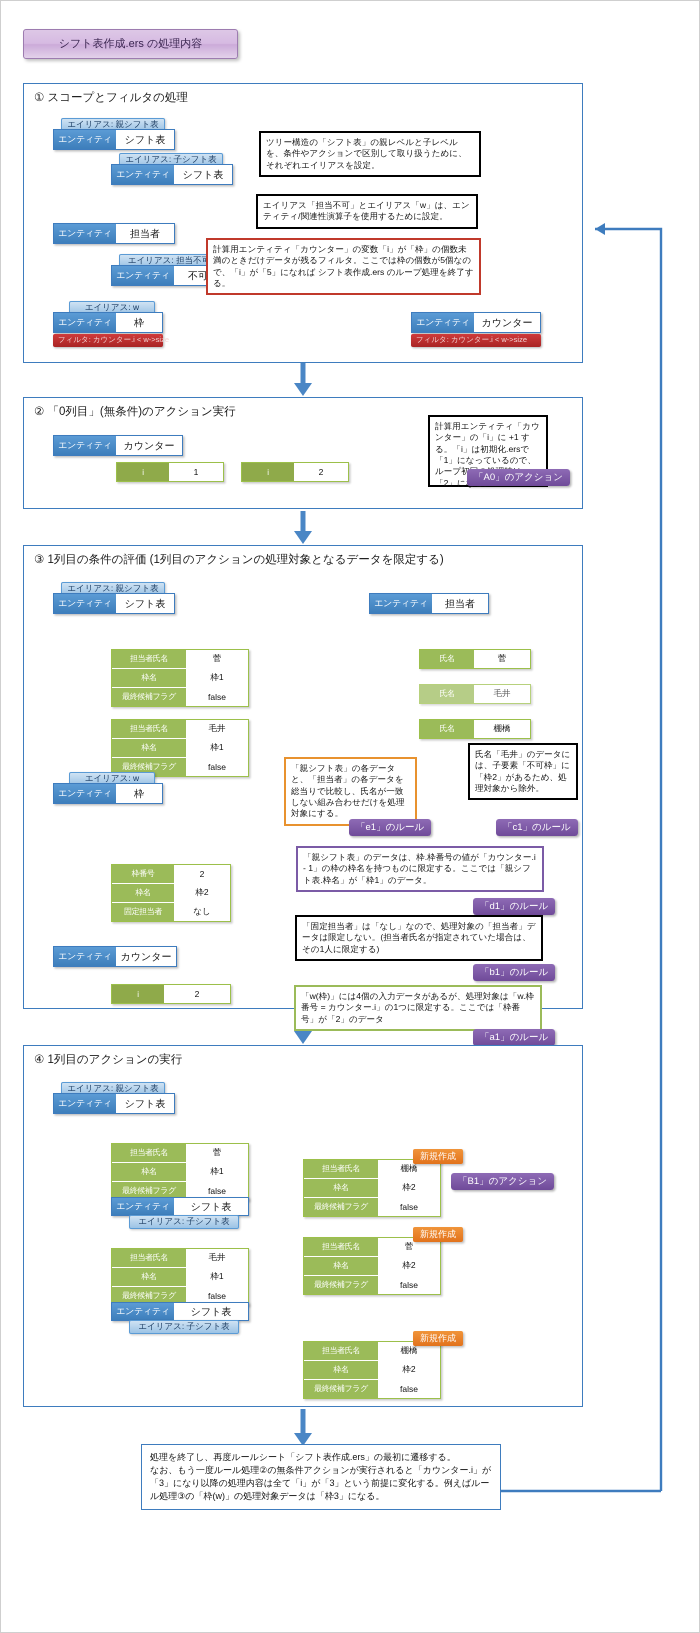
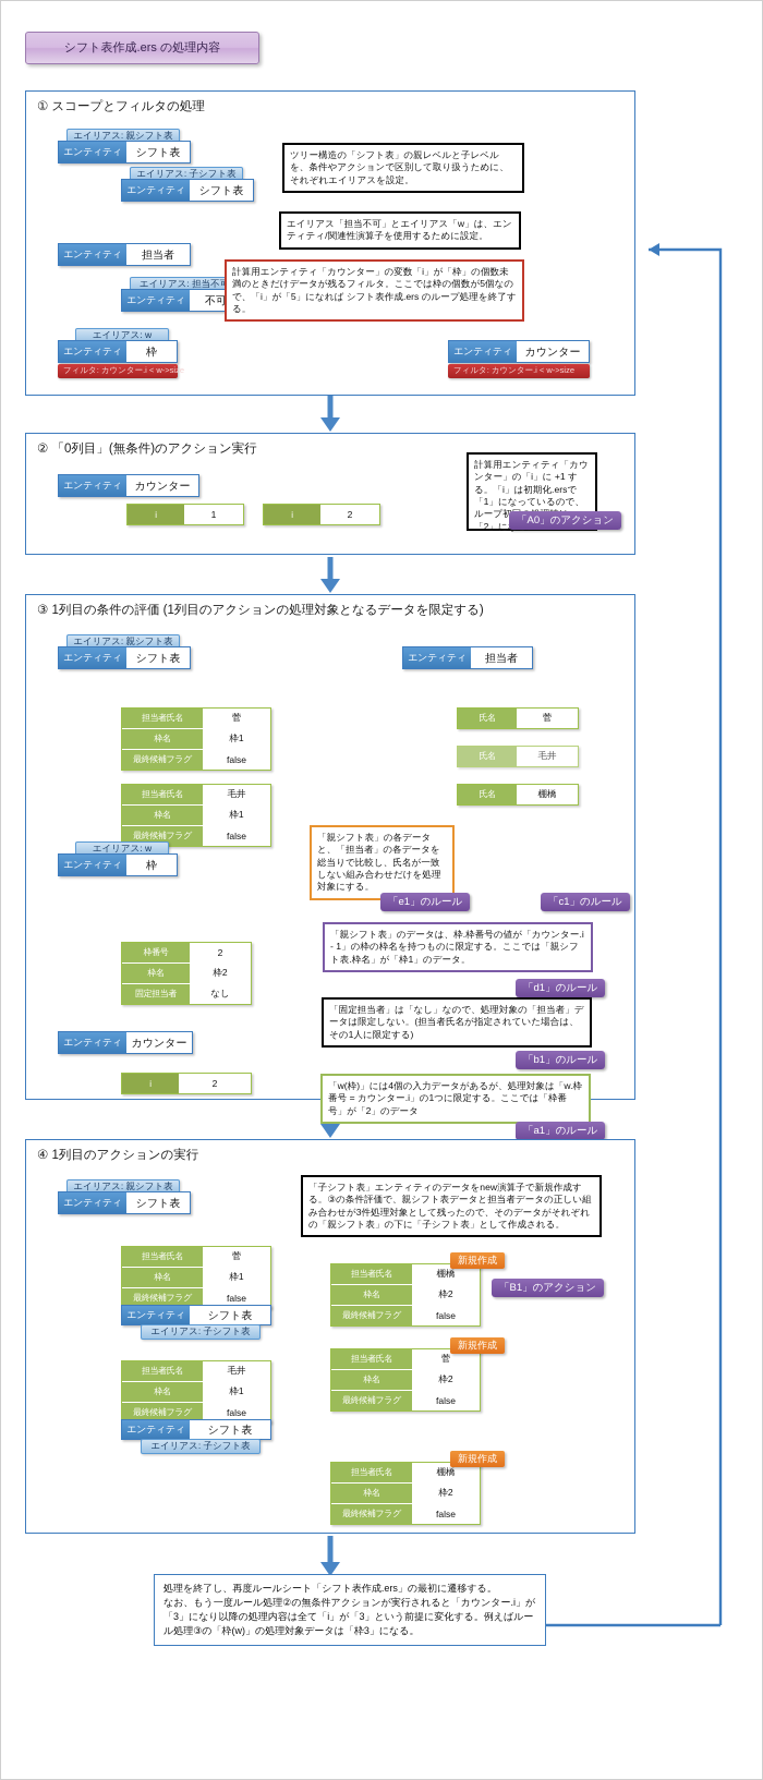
  シフト表作成.ers の処理内容
  ① スコープとフィルタの処理
  エイリアス: 親シフト表
  エンティティ
  シフト表
  エイリアス: 子シフト表
  エンティティ
  シフト表
  エンティティ
  担当者
  エイリアス: 担当不
  エンティティ
  エイリアス: w
  エンティティ
  枠
  フィルタ: カウンター.i < w->size
  エンティティ
  カウンター
  フィルタ: カウンター.i < w->size
  ツリー構造の「シフト表」の親レベルと子レベルを、条件やアクションで区別して取り扱うために、それぞれエイリアスを設定。
  エイリアス「担当不可」とエイリアス「w」は、エンティティ/関連性演算子を使用するために設定。
  計算用エンティティ「カウンター」の変数「i」が「枠」の個数未満のときだけデータが残るフィルタ。ここでは枠の個数が5個なので、「i」が「5」になれば シフト表作成.ers のループ処理を終了する。
  ② 「0列目」(無条件)のアクション実行
  エンティティ
  カウンター
  i
  1
  i
  2
  計算用エンティティ「カウンター」の「i」に +1 する。「i」は初期化.ersで「1」になっているので、ループ初「2」に
  「A0」のアクション
  ③ 1列目の条件の評価 (1列目のアクションの処理対象となるデータを限定する)
  エイリアス: 親シフト表
  エンティティ
  シフト表
  エンティティ
  担当者
  担当者氏名
  菅
  枠名
  枠1
  最終候補フラグ
  false
  担当者氏名
  毛井
  枠名
  枠1
  最終候補フラグ
  false
  氏名
  菅
  氏名
  毛井
  氏名
  棚橋
  「親シフト表」の各データと、「担当者」の各データを総当りで比較し、氏名が一致しない組み合わせだけを処理対象にする。
  「e1」のルール
- 氏名「毛井」のデータには、子要素「不可枠」に「枠2」があるため、処理対象から除外。
  「c1」のルール
  エイリアス: w
  エンティティ
  枠
  枠番号
  2
  枠名
  枠2
  固定担当者
  なし
  エンティティ
  カウンター
  i
  2
  「親シフト表」のデータは、枠.枠番号の値が「カウンター.i - 1」の枠の枠名を持つものに限定する。ここでは「親シフト表.枠名」が「枠1」のデータ。
  「d1」のルール
  「固定担当者」は「なし」なので、処理対象の「担当者」データは限定しない。(担当者氏名が指定されていた場合は、その1人に限定する)
  「b1」のルール
  「w(枠)」には4個の入力データがあるが、処理対象は「w.枠番号 = カウンター.i」の1つに限定する。ここでは「枠番号」が「2」のデータ
  「a1」のルール
  ④ 1列目のアクションの実行
  エイリアス: 親シフト表
  エンティティ
  シフト表
  担当者氏名
  菅
  枠名
  枠1
  最終候補フラグ
  false
  エンティティ
  シフト表
  エイリアス: 子シフト表
  担当者氏名
  毛井
  枠名
  枠1
  最終候補フラグ
  false
  エンティティ
  シフト表
  エイリアス: 子シフト表
  担当者氏名
  棚橋
  枠名
  枠2
  最終候補フラグ
  false
  新規作成
  担当者氏名
  菅
  枠名
  枠2
  最終候補フラグ
  false
  新規作成
  担当者氏名
  棚橋
  枠名
  枠2
  最終候補フラグ
  false
  新規作成
+ 「子シフト表」エンティティのデータをnew演算子で新規作成する。③の条件評価で、親シフト表データと担当者データの正しい組み合わせが3件処理対象として残ったので、そのデータがそれぞれの「親シフト表」の下に「子シフト表」として作成される。
  「B1」のアクション
  処理を終了し、再度ルールシート「シフト表作成.ers」の最初に遷移する。
  なお、もう一度ルール処理②の無条件アクションが実行されると「カウンター.i」が「3」になり以降の処理内容は全て「i」が「3」という前提に変化する。例えばルール処理③の「枠(w)」の処理対象データは「枠3」になる。
